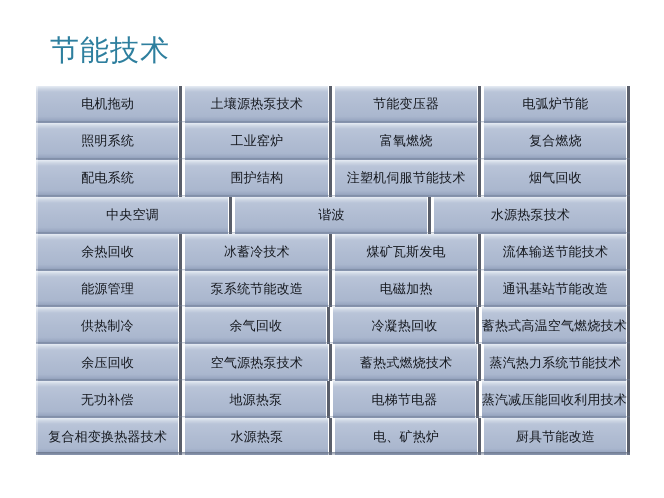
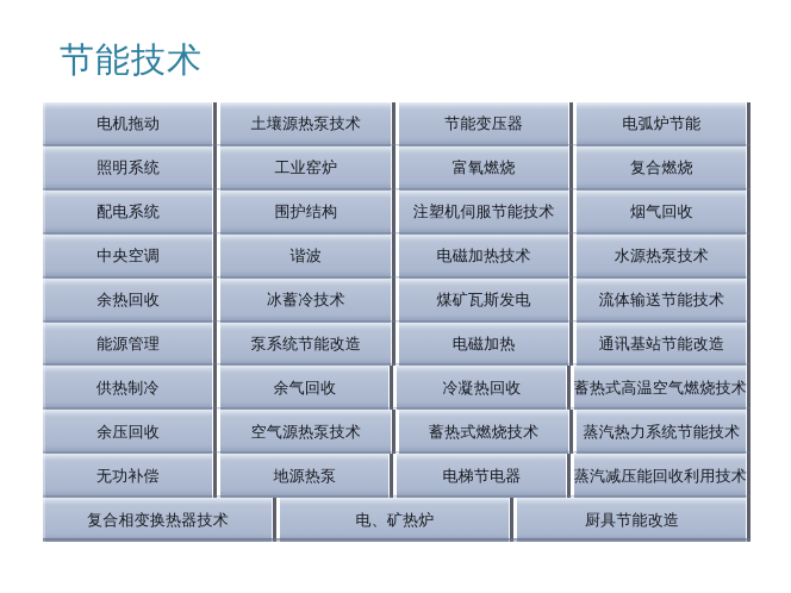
  节能技术
  电机拖动
  土壤源热泵技术
  节能变压器
  电弧炉节能
  照明系统
  工业窑炉
  富氧燃烧
  复合燃烧
  配电系统
  围护结构
  注塑机伺服节能技术
  烟气回收
  中央空调
  谐波
+ 电磁加热技术
  水源热泵技术
  余热回收
  冰蓄冷技术
  煤矿瓦斯发电
  流体输送节能技术
  能源管理
  泵系统节能改造
  电磁加热
  通讯基站节能改造
  供热制冷
  余气回收
  冷凝热回收
  蓄热式高温空气燃烧技术
  余压回收
  空气源热泵技术
  蓄热式燃烧技术
  蒸汽热力系统节能技术
  无功补偿
  地源热泵
  电梯节电器
  蒸汽减压能回收利用技术
  复合相变换热器技术
- 水源热泵
  电、矿热炉
  厨具节能改造
